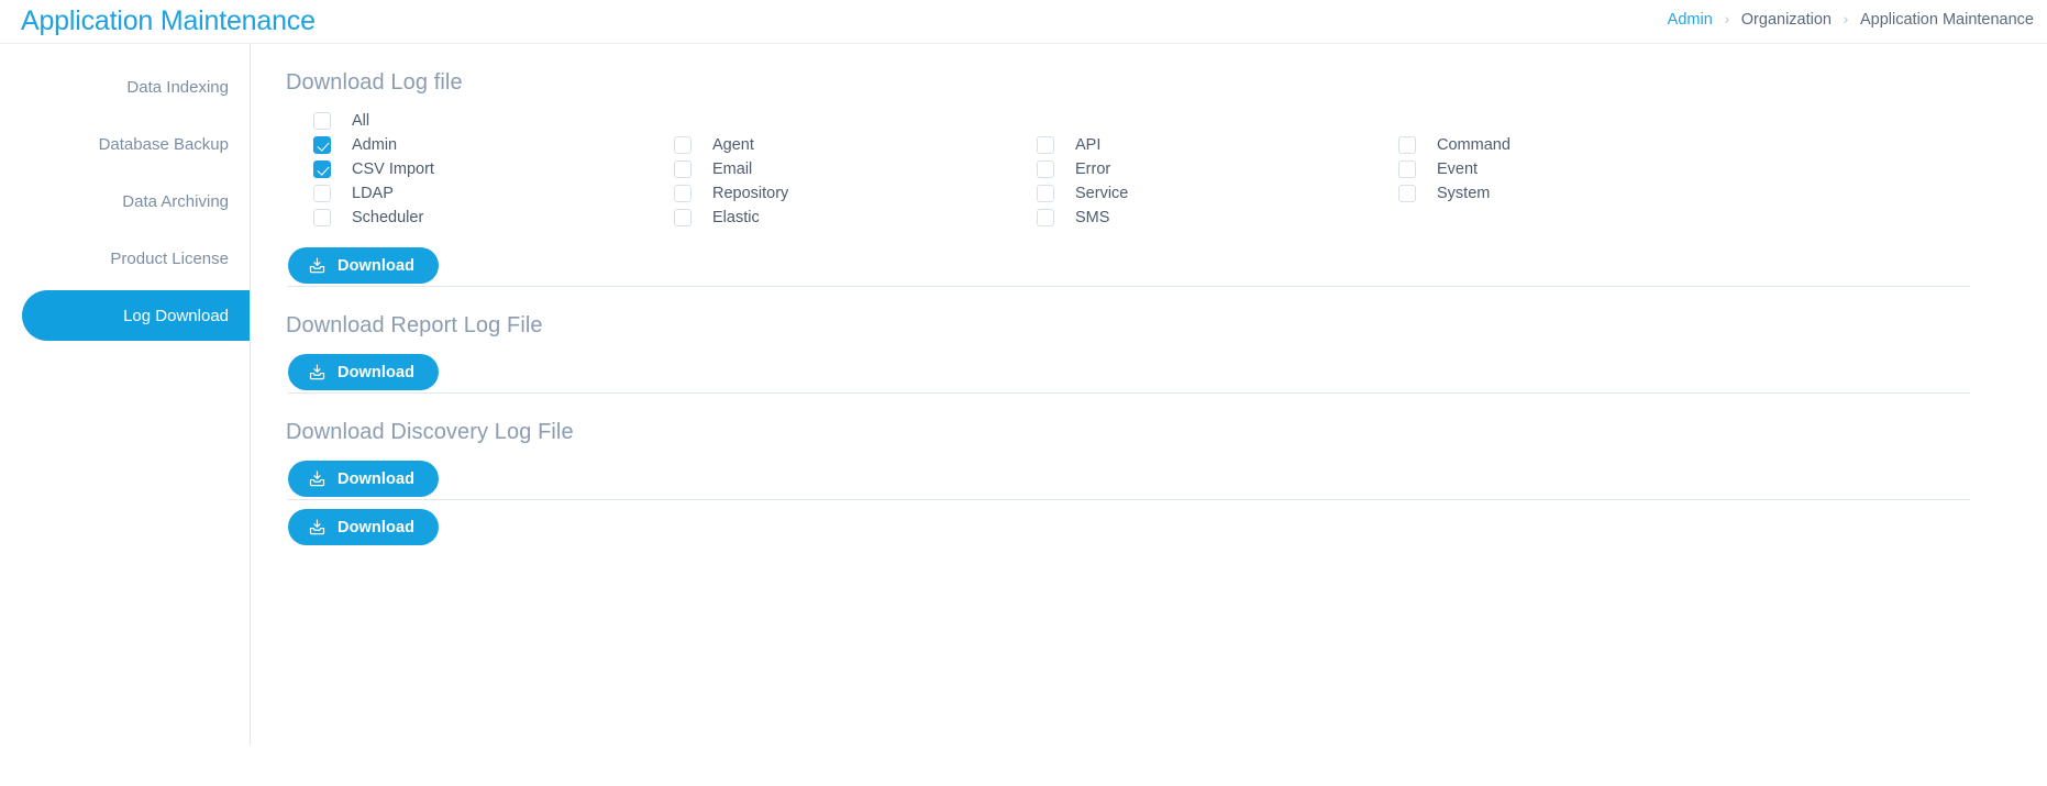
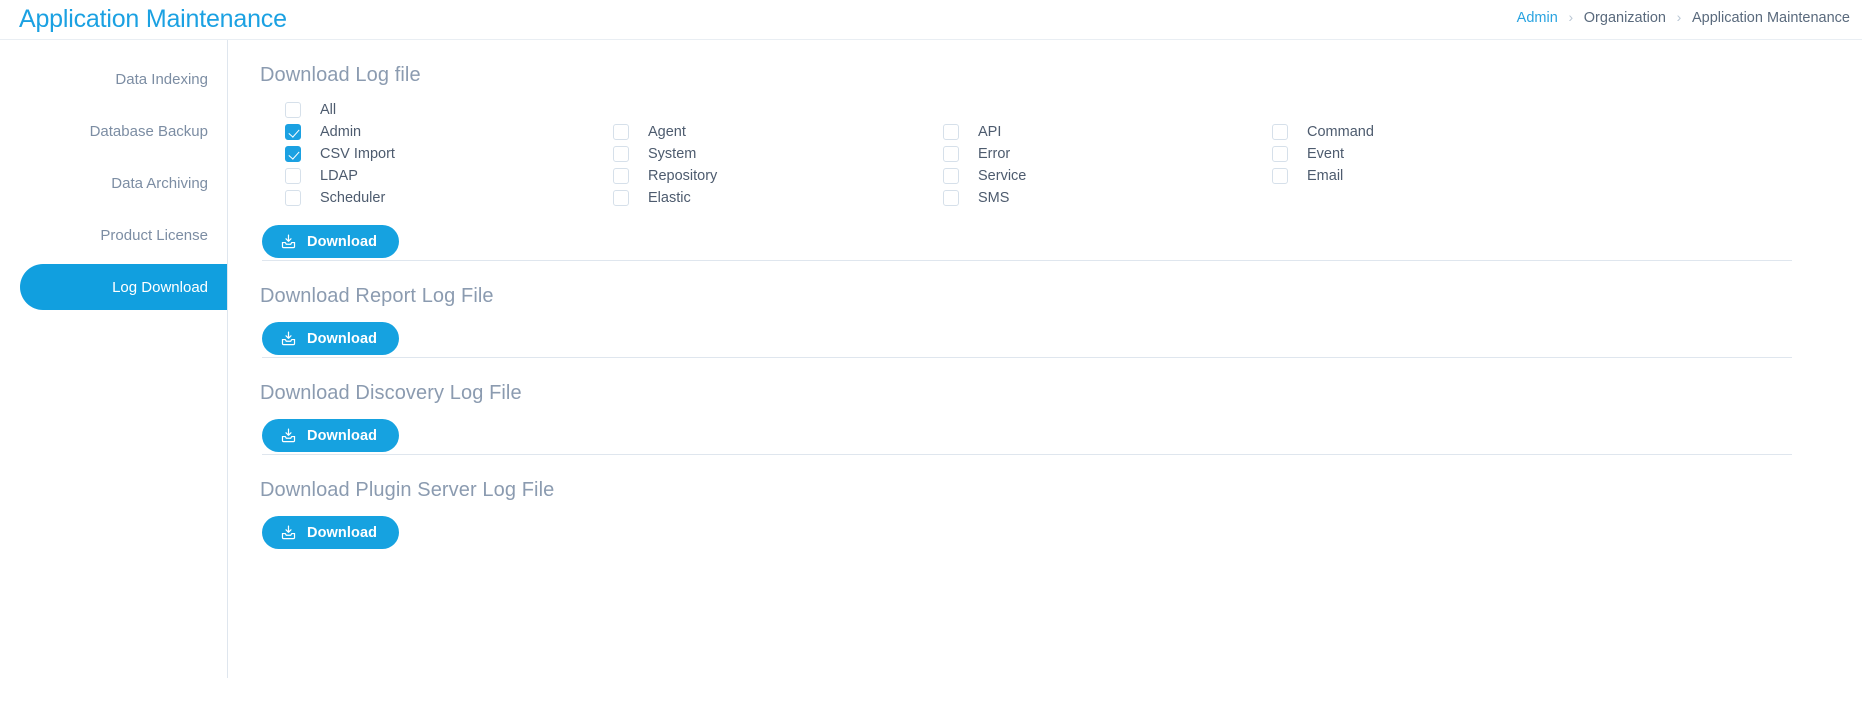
  Application Maintenance
  Admin
  ›
  Organization
  ›
  Application Maintenance
  Data Indexing
  Database Backup
  Data Archiving
  Product License
  Log Download
  Download Log file
  All
  Admin
  CSV Import
  LDAP
  Scheduler
  Agent
- Email
+ System
  Repository
  Elastic
  API
  Error
  Service
  SMS
  Command
  Event
- System
+ Email
  Download
  Download Report Log File
  Download
  Download Discovery Log File
  Download
+ Download Plugin Server Log File
  Download
